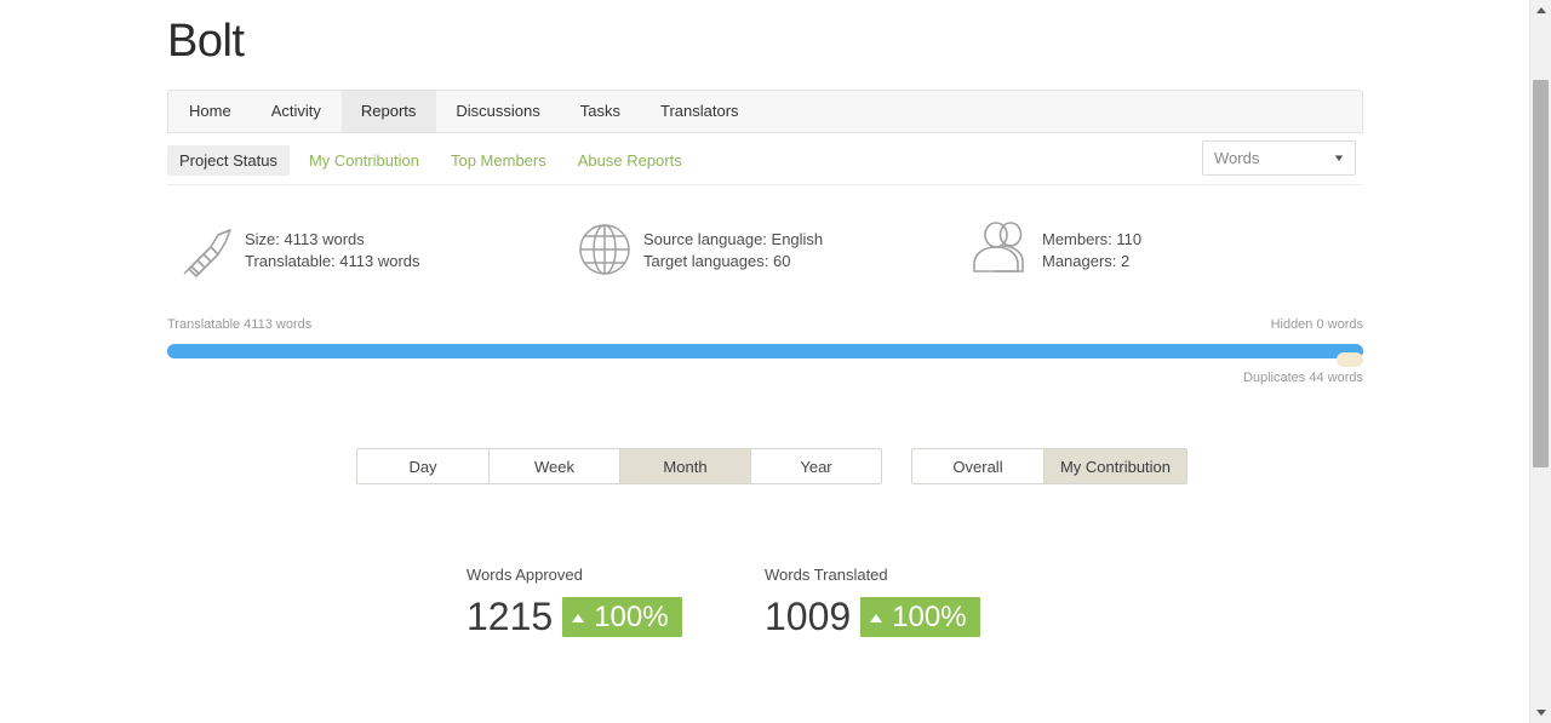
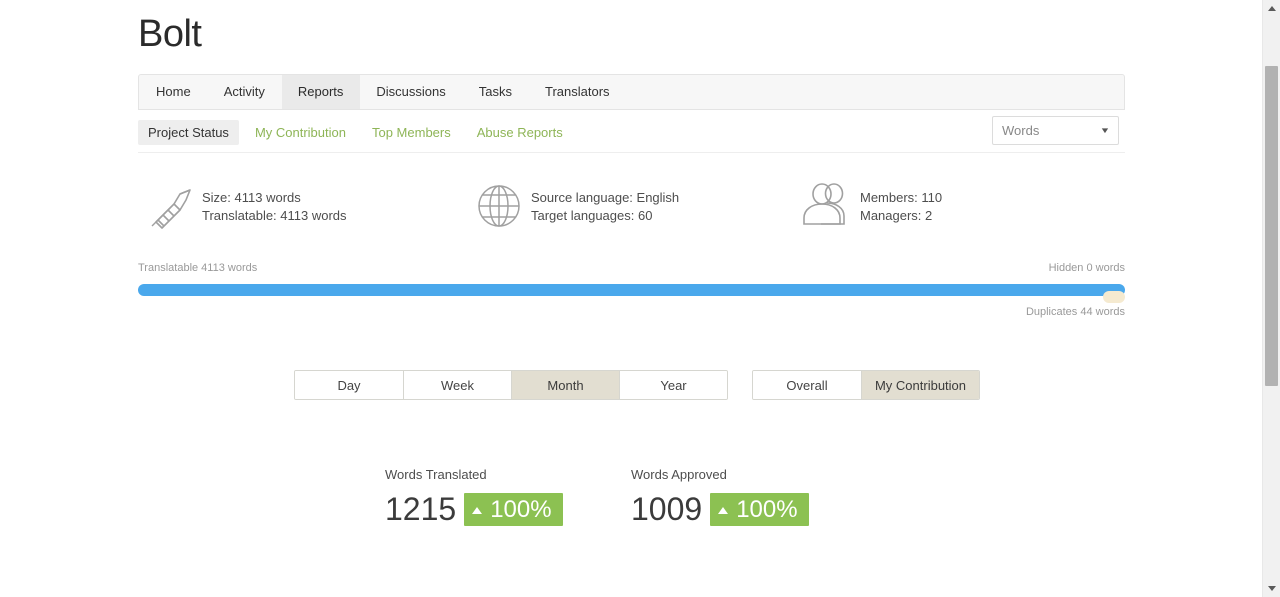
  Bolt
  Home
  Activity
  Reports
  Discussions
  Tasks
  Translators
  Project Status
  My Contribution
  Top Members
  Abuse Reports
  Words
  ▼
  Size: 4113 words
  Translatable: 4113 words
  Source language: English
  Target languages: 60
  Members: 110
  Managers: 2
  Translatable 4113 words
  Hidden 0 words
  Duplicates 44 words
  Day
  Week
  Month
  Year
  Overall
  My Contribution
- Words Approved
+ Words Translated
  1215
  100%
- Words Translated
+ Words Approved
  1009
  100%
